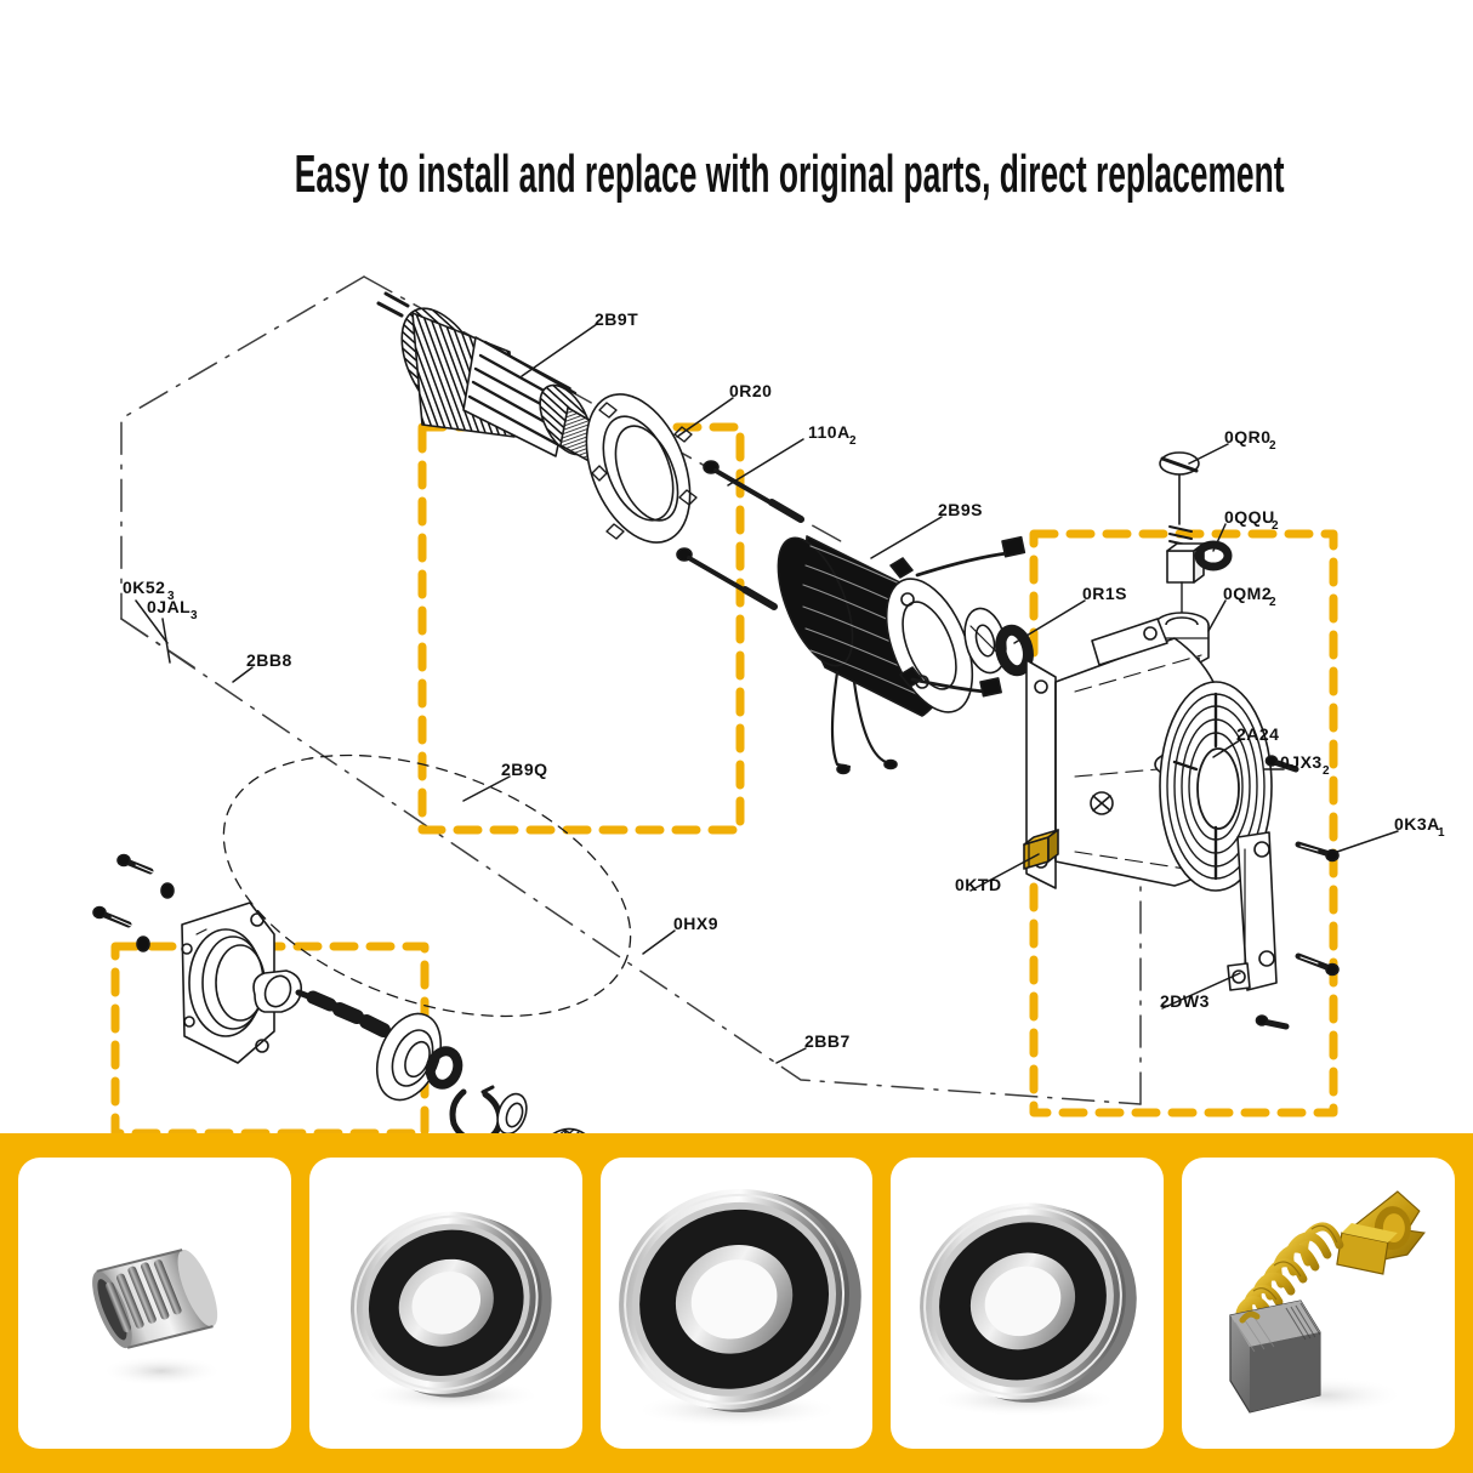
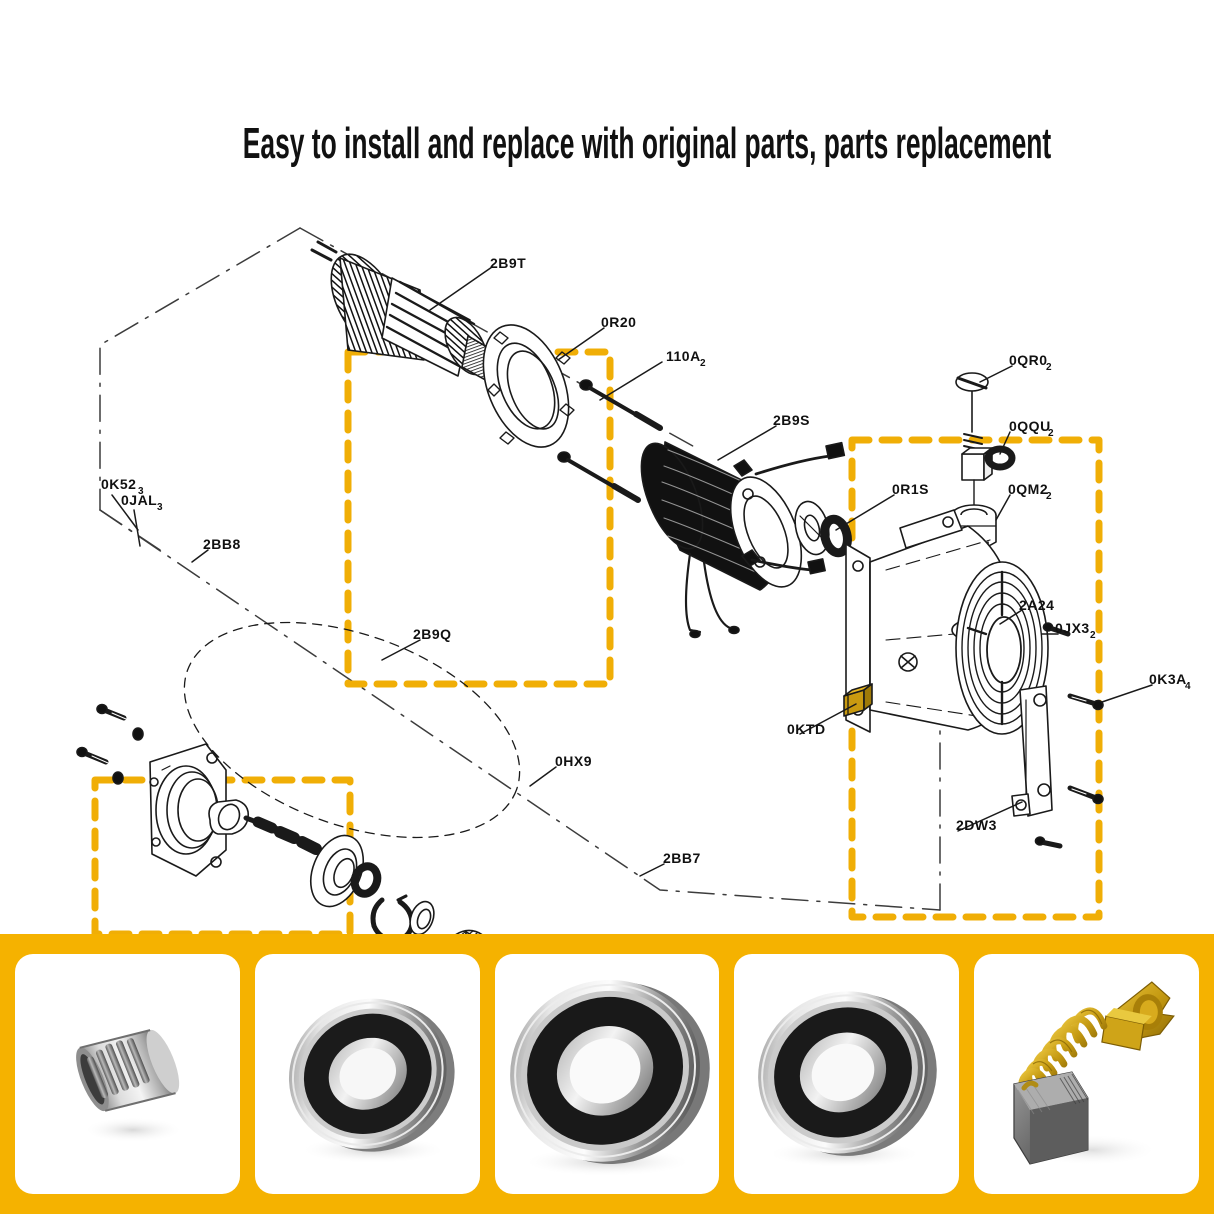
- Easy to install and replace with original parts, direct replacement
+ Easy to install and replace with original parts, parts replacement
  2B9T
  0R20
  110A
  2
  2B9S
  0QR0
  2
  0QQU
  2
  0QM2
  2
  0R1S
  2A24
  0JX3
  2
  0K3A
- 1
+ 4
  2DW3
  0KTD
  0K52
  3
  0JAL
  3
  2BB8
  2B9Q
  0HX9
  2BB7
